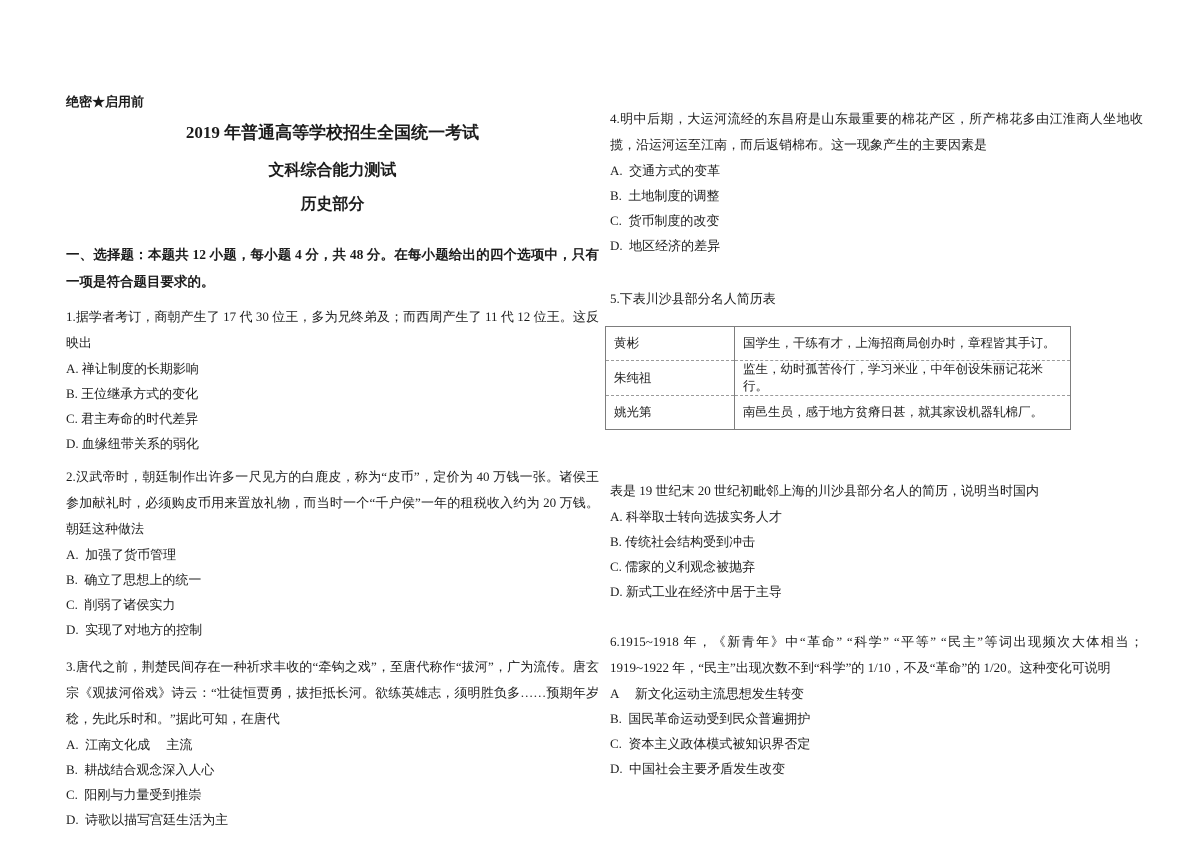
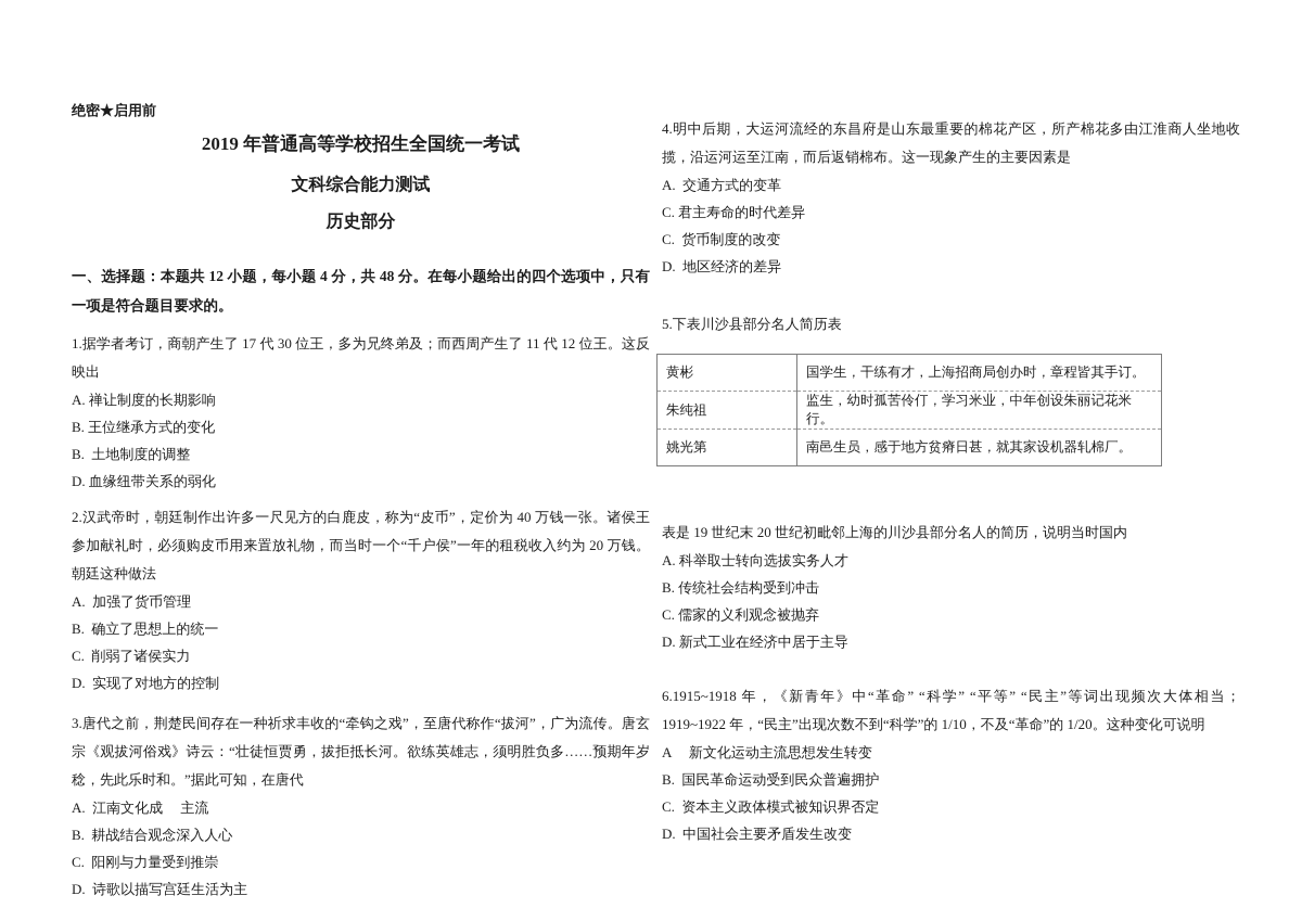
  绝密★启用前
  2019 年普通高等学校招生全国统一考试
  文科综合能力测试
  历史部分
  一、选择题：本题共 12 小题，每小题 4 分，共 48 分。在每小题给出的四个选项中，只有一项是符合题目要求的。
  1.据学者考订，商朝产生了 17 代 30 位王，多为兄终弟及；而西周产生了 11 代 12 位王。这反映出
  A. 禅让制度的长期影响
  B. 王位继承方式的变化
- C. 君主寿命的时代差异
+ B. 土地制度的调整
  D. 血缘纽带关系的弱化
  2.汉武帝时，朝廷制作出许多一尺见方的白鹿皮，称为“皮币”，定价为 40 万钱一张。诸侯王参加献礼时，必须购皮币用来置放礼物，而当时一个“千户侯”一年的租税收入约为 20 万钱。朝廷这种做法
  A. 加强了货币管理
  B. 确立了思想上的统一
  C. 削弱了诸侯实力
  D. 实现了对地方的控制
  3.唐代之前，荆楚民间存在一种祈求丰收的“牵钩之戏”，至唐代称作“拔河”，广为流传。唐玄宗《观拔河俗戏》诗云：“壮徒恒贾勇，拔拒抵长河。欲练英雄志，须明胜负多……预期年岁稔，先此乐时和。”据此可知，在唐代
  A. 江南文化成 主流
  B. 耕战结合观念深入人心
  C. 阳刚与力量受到推崇
  D. 诗歌以描写宫廷生活为主
  4.明中后期，大运河流经的东昌府是山东最重要的棉花产区，所产棉花多由江淮商人坐地收揽，沿运河运至江南，而后返销棉布。这一现象产生的主要因素是
  A. 交通方式的变革
- B. 土地制度的调整
+ C. 君主寿命的时代差异
  C. 货币制度的改变
  D. 地区经济的差异
  5.下表川沙县部分名人简历表
  黄彬	国学生，干练有才，上海招商局创办时，章程皆其手订。
  朱纯祖	监生，幼时孤苦伶仃，学习米业，中年创设朱丽记花米行。
  姚光第	南邑生员，感于地方贫瘠日甚，就其家设机器轧棉厂。
  表是 19 世纪末 20 世纪初毗邻上海的川沙县部分名人的简历，说明当时国内
  A. 科举取士转向选拔实务人才
  B. 传统社会结构受到冲击
  C. 儒家的义利观念被抛弃
  D. 新式工业在经济中居于主导
  6.1915~1918 年，《新青年》中“革命” “科学” “平等” “民主”等词出现频次大体相当；1919~1922 年，“民主”出现次数不到“科学”的 1/10，不及“革命”的 1/20。这种变化可说明
  A 新文化运动主流思想发生转变
  B. 国民革命运动受到民众普遍拥护
  C. 资本主义政体模式被知识界否定
  D. 中国社会主要矛盾发生改变
